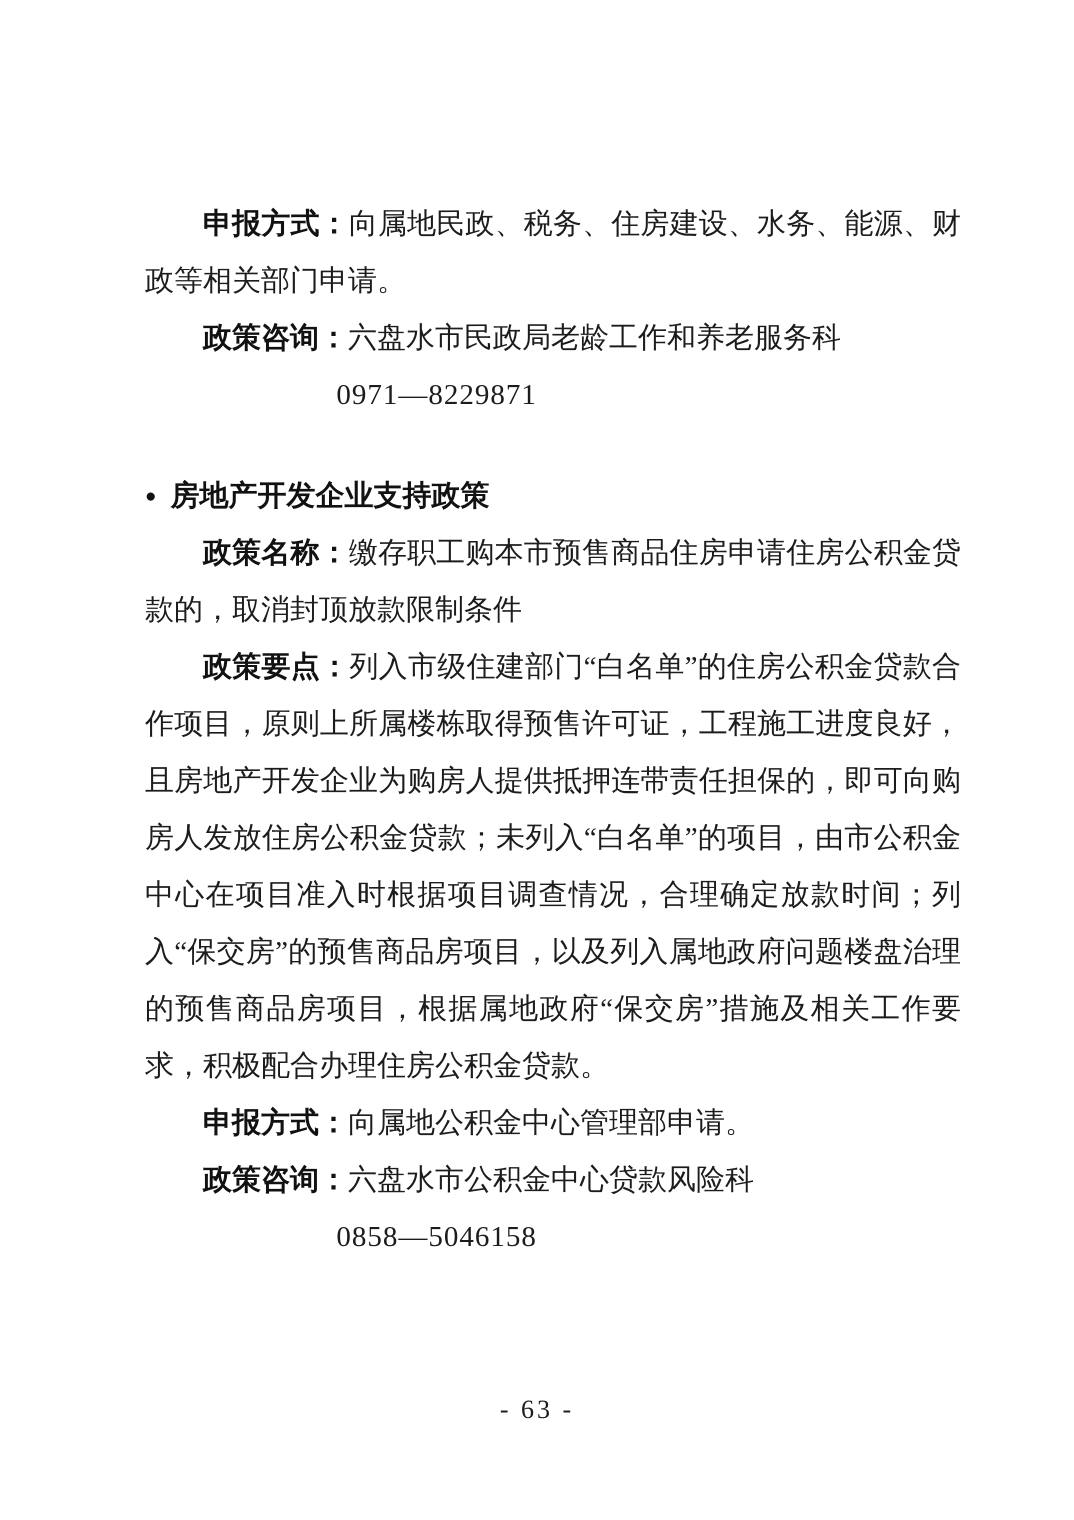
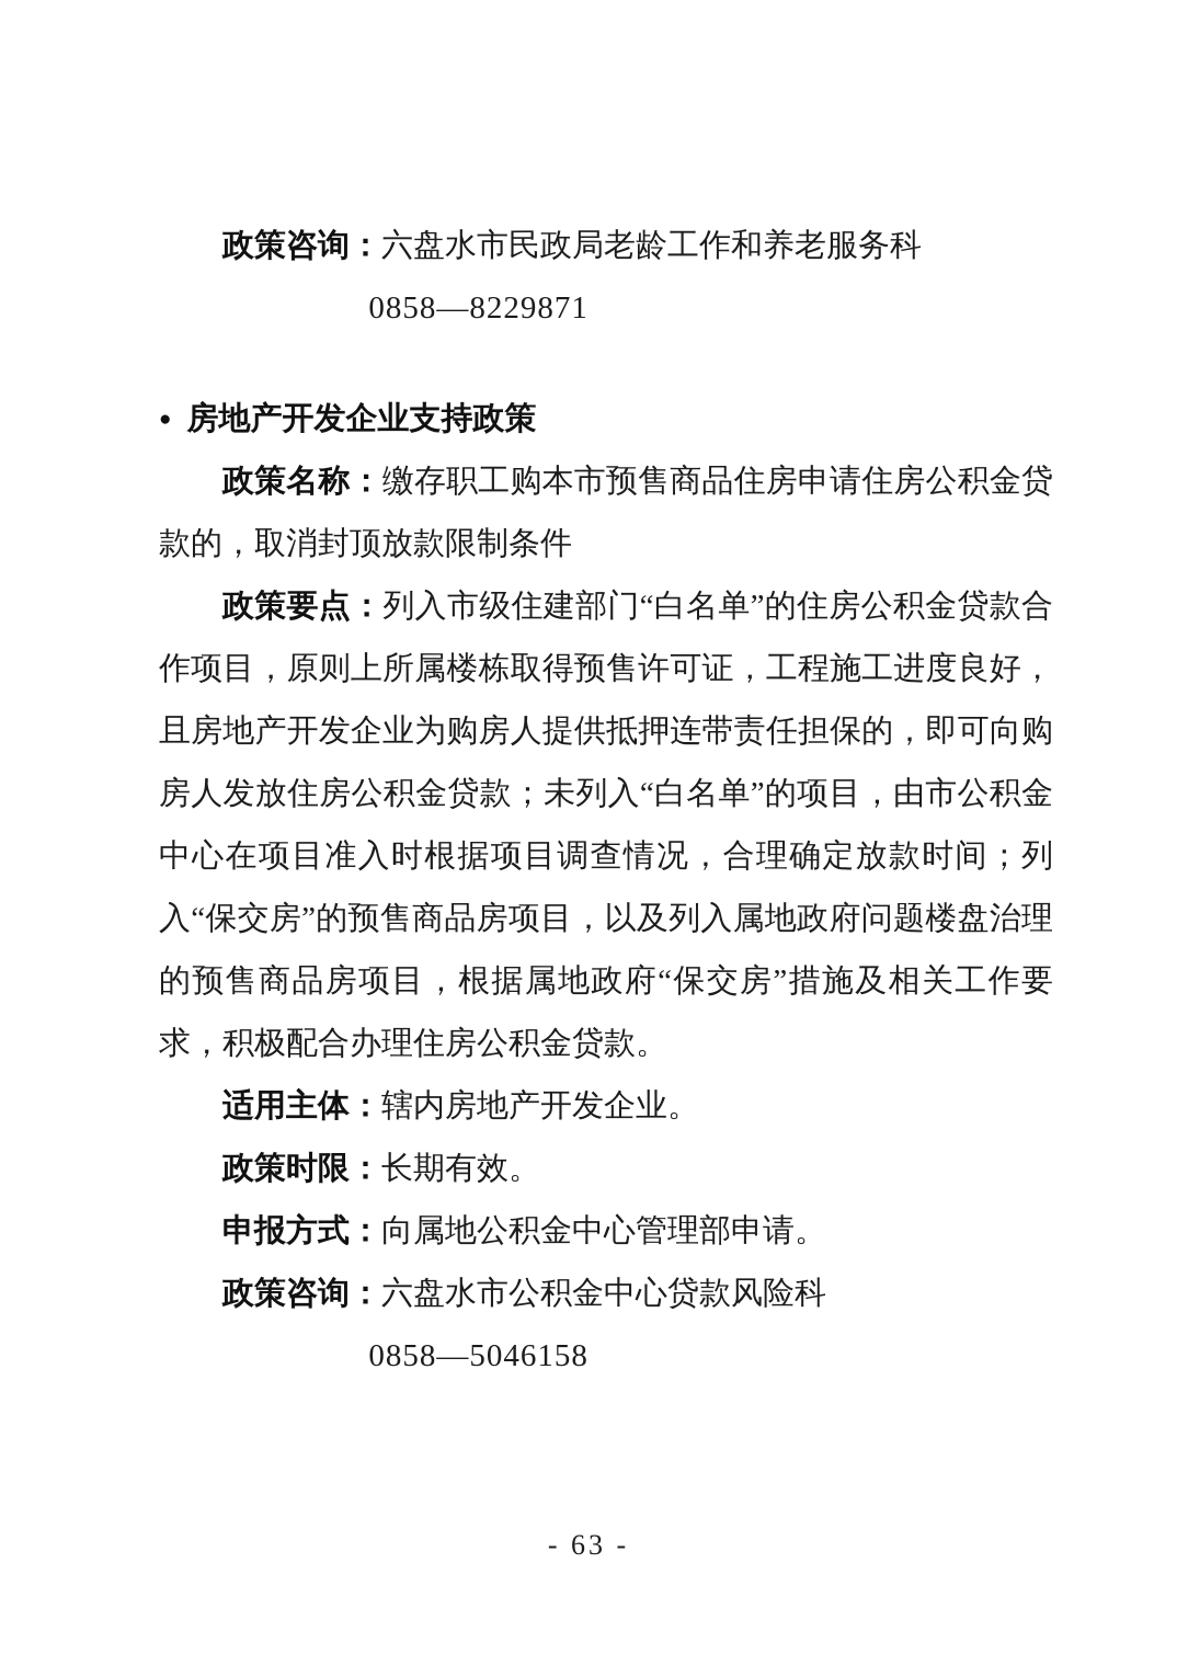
- 申报方式：向属地民政、税务、住房建设、水务、能源、财政等相关部门申请。
  政策咨询：六盘水市民政局老龄工作和养老服务科
- 0971—8229871
+ 0858—8229871
  ●
  房地产开发企业支持政策
  政策名称：缴存职工购本市预售商品住房申请住房公积金贷款的，取消封顶放款限制条件
  政策要点：列入市级住建部门“白名单”的住房公积金贷款合作项目，原则上所属楼栋取得预售许可证，工程施工进度良好，且房地产开发企业为购房人提供抵押连带责任担保的，即可向购房人发放住房公积金贷款；未列入“白名单”的项目，由市公积金中心在项目准入时根据项目调查情况，合理确定放款时间；列入“保交房”的预售商品房项目，以及列入属地政府问题楼盘治理的预售商品房项目，根据属地政府“保交房”措施及相关工作要求，积极配合办理住房公积金贷款。
+ 适用主体：辖内房地产开发企业。
+ 政策时限：长期有效。
  申报方式：向属地公积金中心管理部申请。
  政策咨询：六盘水市公积金中心贷款风险科
  0858—5046158
  - 63 -
